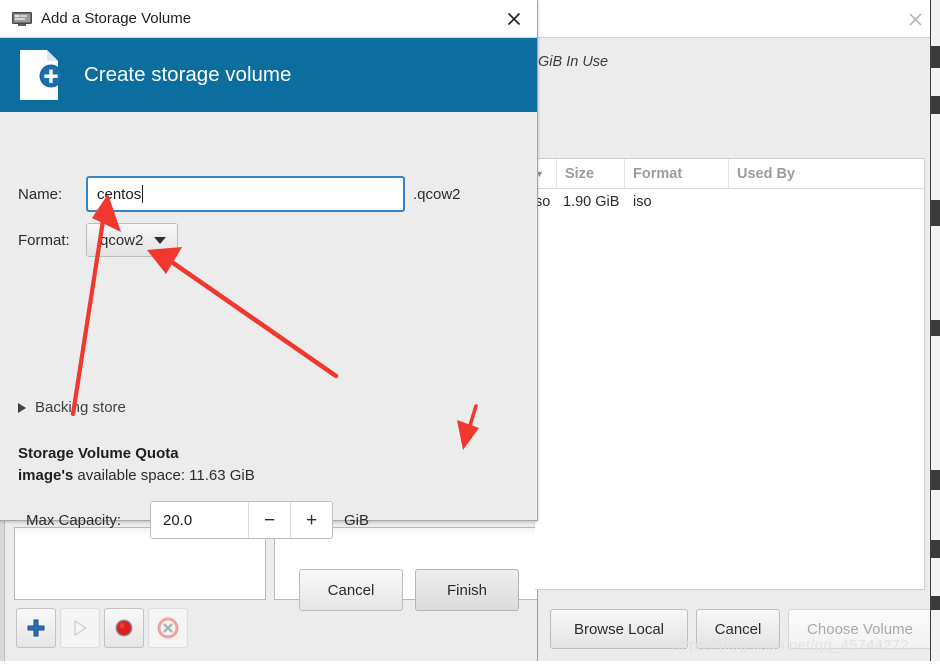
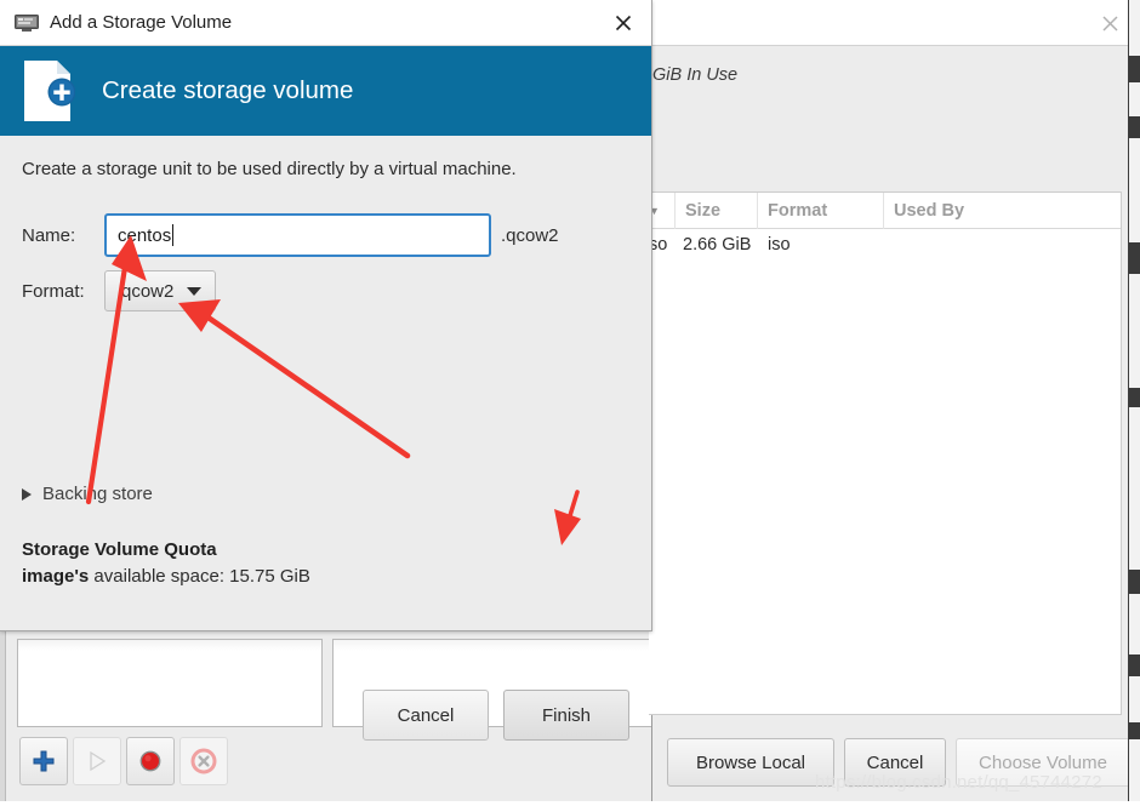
  GiB In Use
  ▼
  Size
  Format
  Used By
  so
- 1.90 GiB
+ 2.66 GiB
  iso
  Browse Local
  Cancel
  Choose Volume
  Add a Storage Volume
  Create storage volume
+ Create a storage unit to be used directly by a virtual machine.
  Name:
  centos
  .qcow2
  Format:
  qcow2
  Backig store
  Storage Volume Quota
- image's available space: 11.63 GiB
+ image's available space: 15.75 GiB
- Max Capacity:
- 20.0
- −
- +
- GiB
  Cancel
  Finish
  https://blog.csdn.net/qq_45744272
